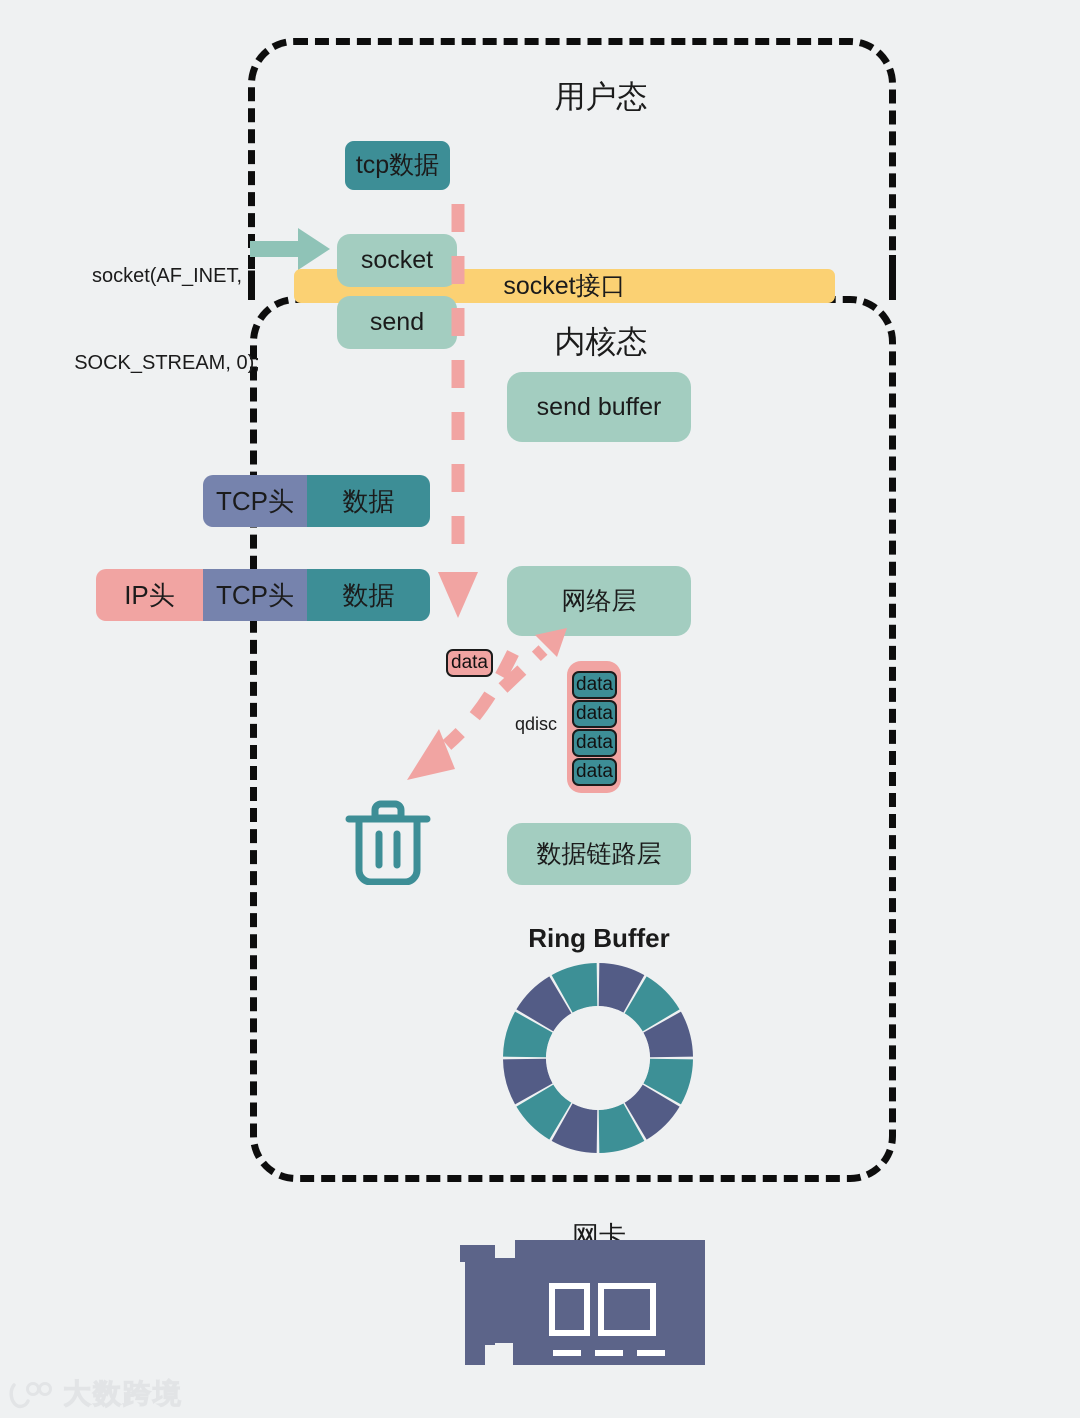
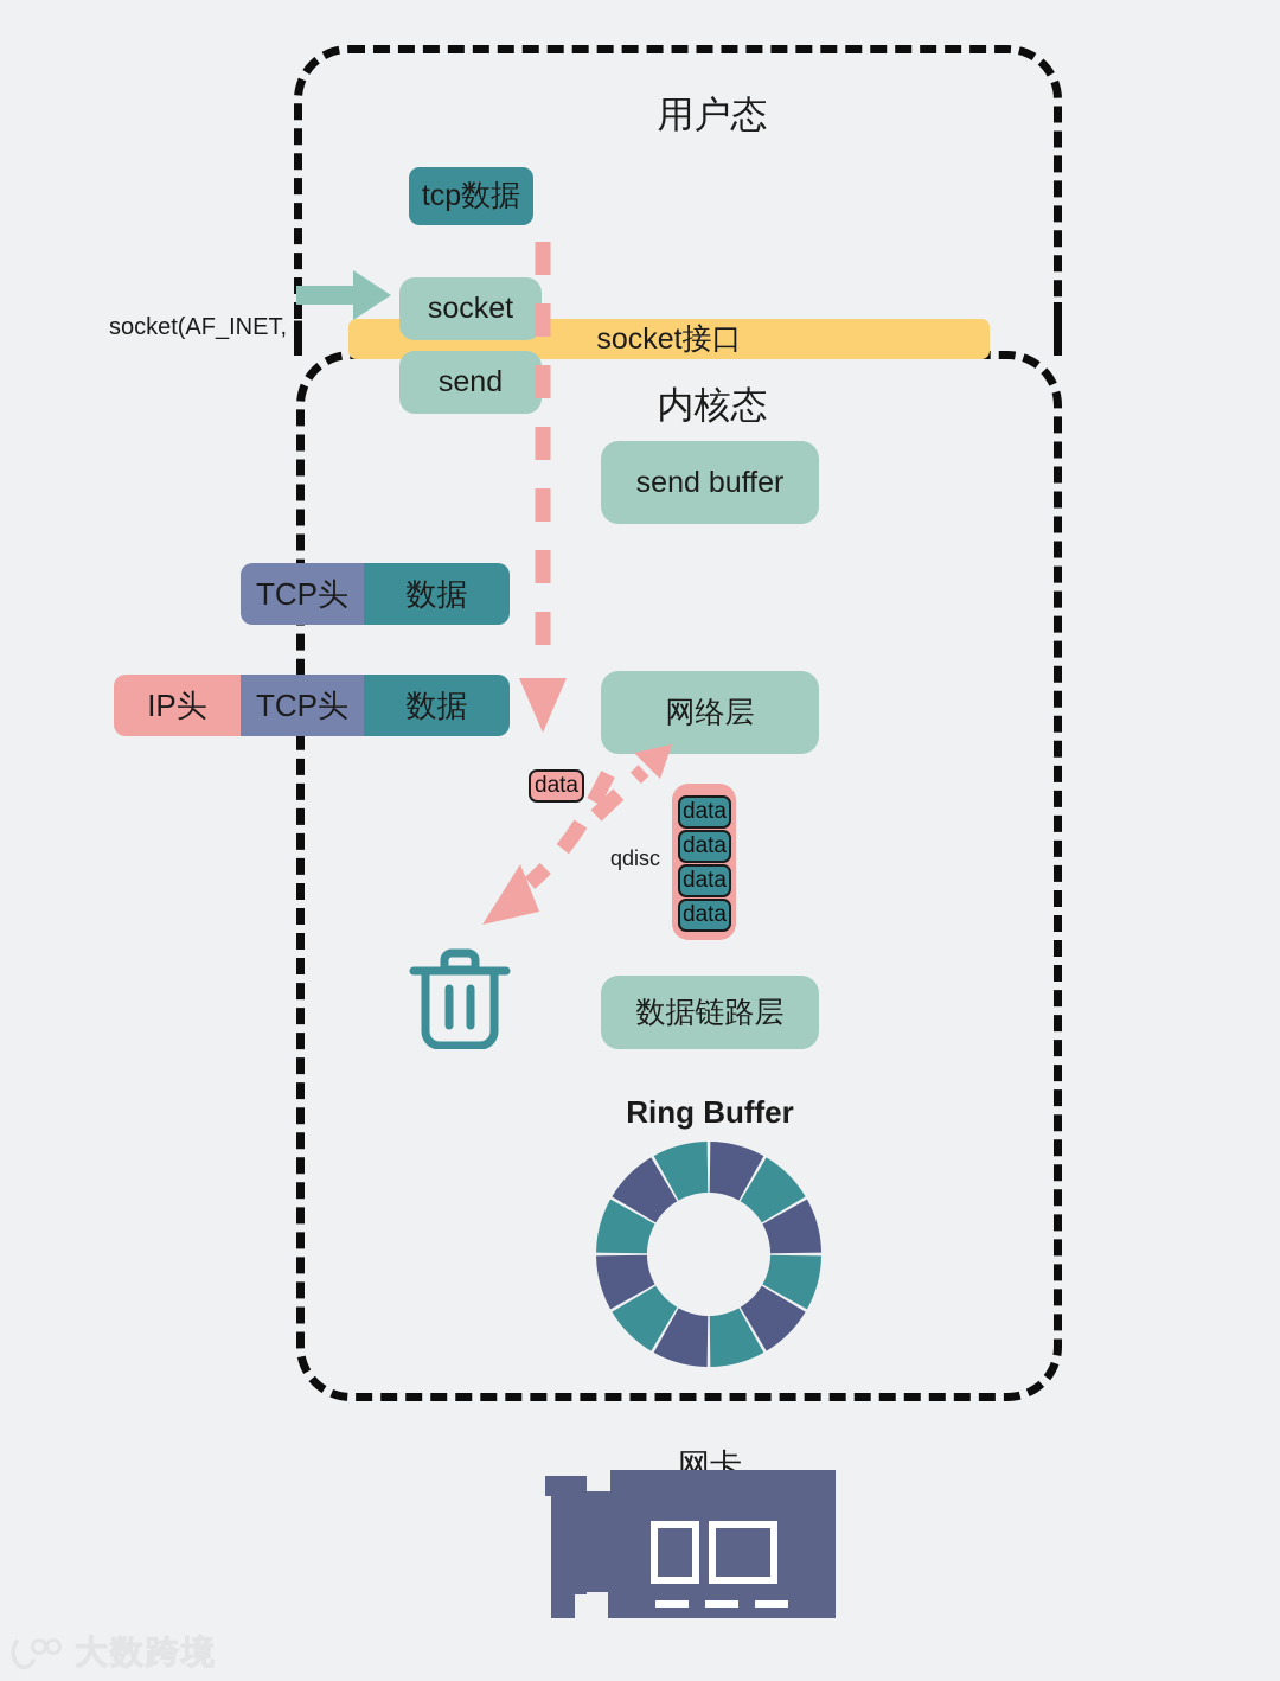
  用户态
  内核态
  socket(AF_INET,
- SOCK_STREAM, 0);
  tcp数据
  socket接口
  socket
  send
  send buffer
  网络层
  数据链路层
  TCP头
  数据
  IP头
  TCP头
  数据
  data
  qdisc
  data
  data
  data
  data
  Ring Buffer
  网卡
